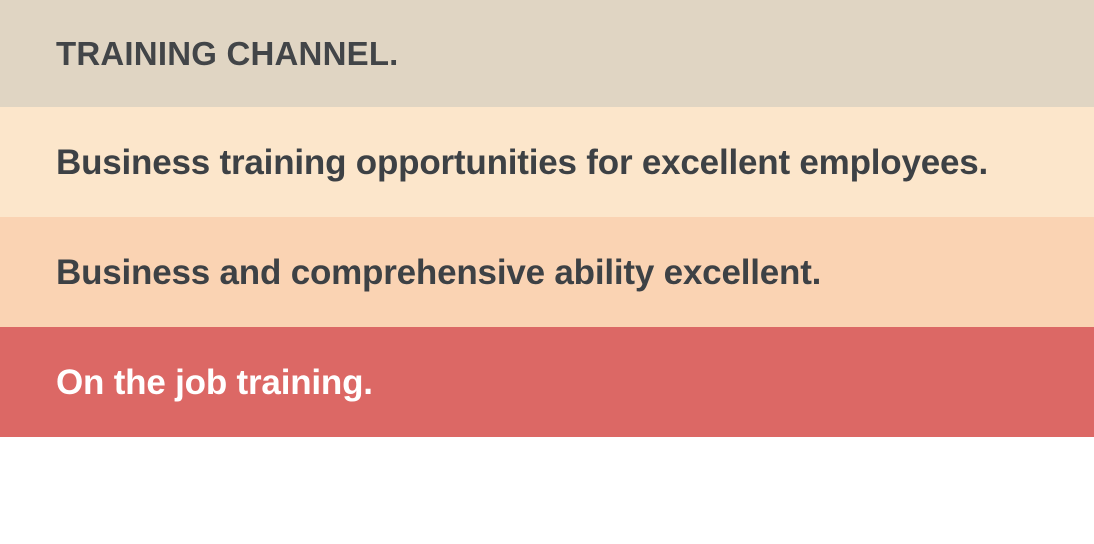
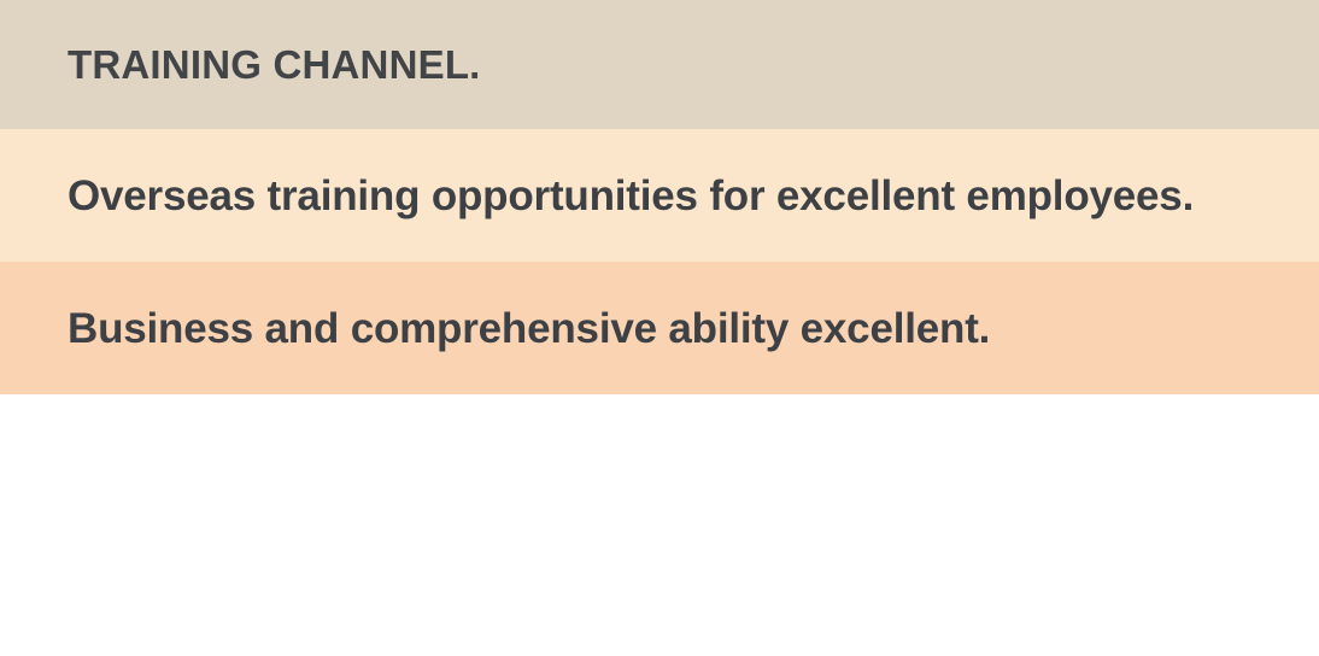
  TRAINING CHANNEL.
- Business training opportunities for excellent employees.
+ Overseas training opportunities for excellent employees.
  Business and comprehensive ability excellent.
- On the job training.
